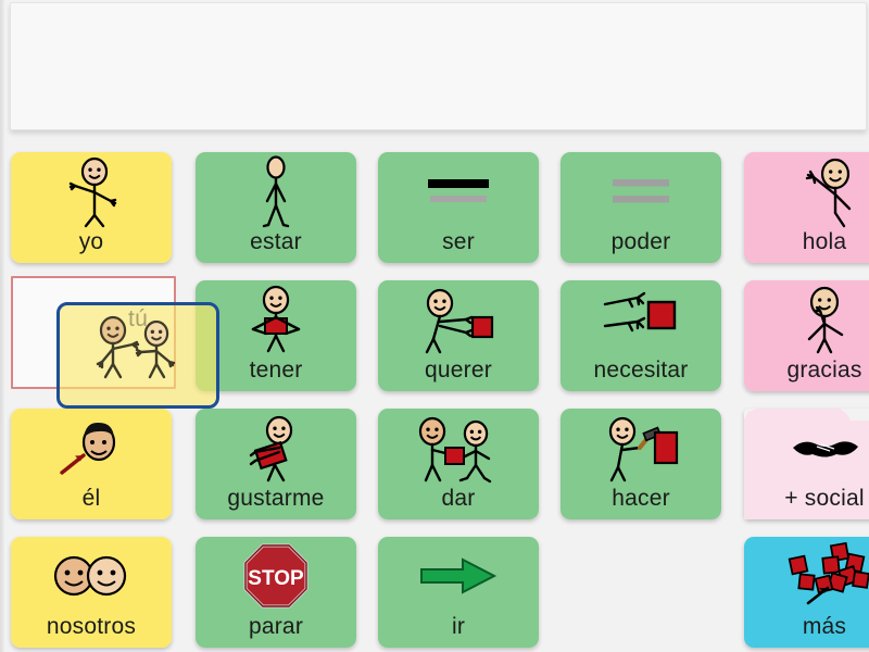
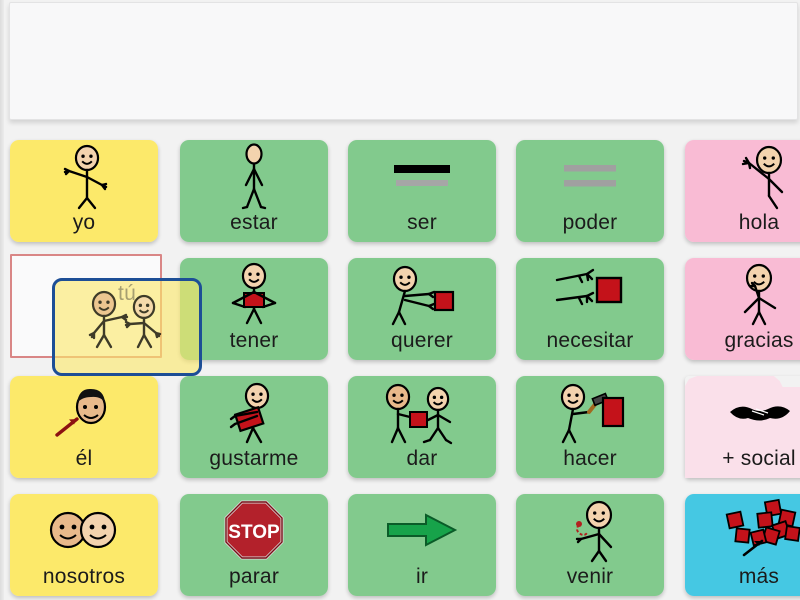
  yo
  estar
  ser
  poder
  hola
  tener
  querer
  necesitar
  gracias
  él
  gustarme
  dar
  hacer
  + social
  nosotros
  STOP
  parar
  ir
+ venir
  más
  tú
